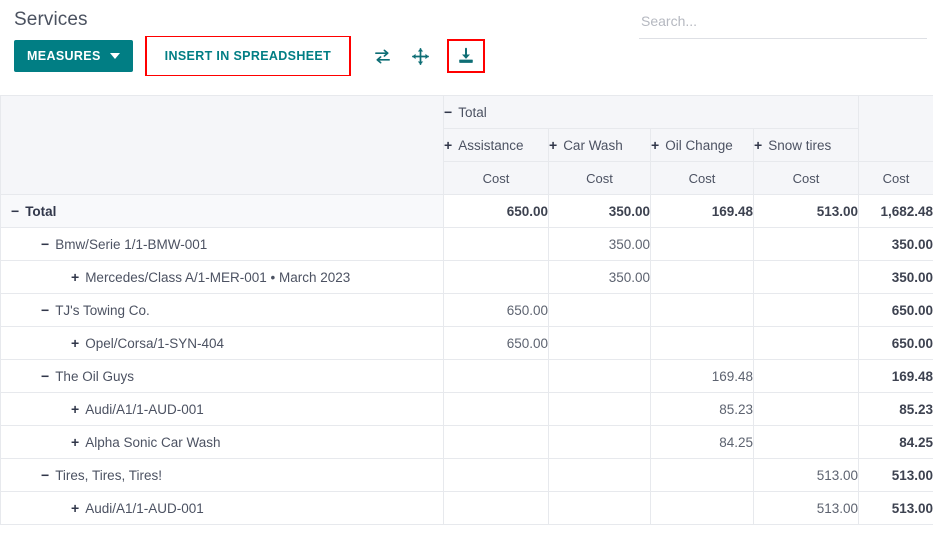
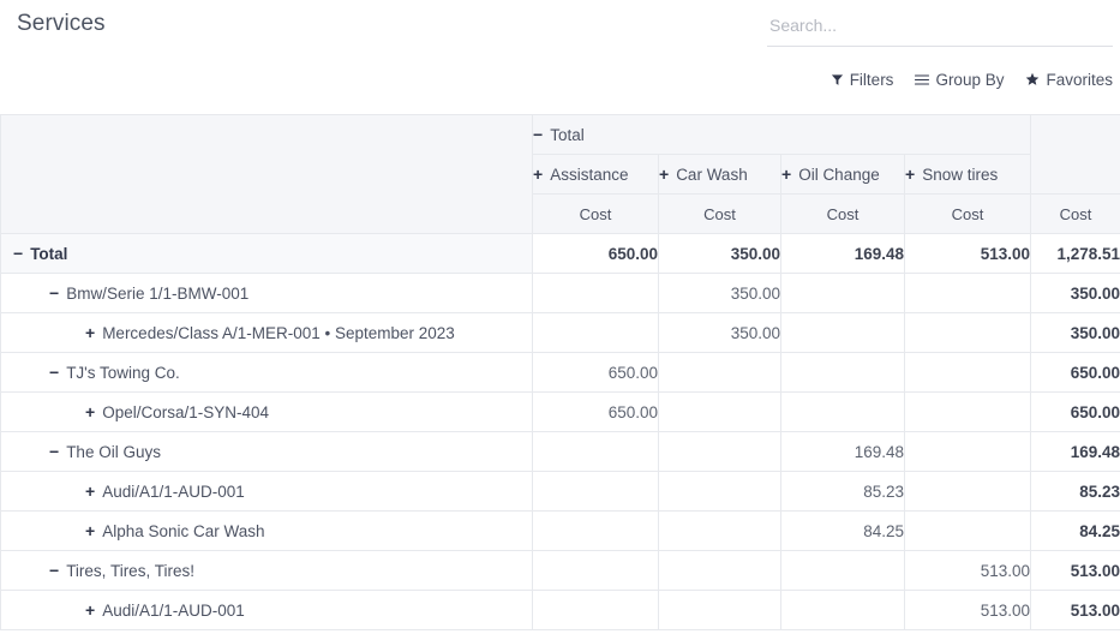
  Services
- MEASURES
- INSERT IN SPREADSHEET
  Search...
+ Filters
+ Group By
+ Favorites
  	− Total
  + Assistance	+ Car Wash	+ Oil Change	+ Snow tires
  Cost	Cost	Cost	Cost	Cost
- − Total	650.00	350.00	169.48	513.00	1,682.48
+ − Total	650.00	350.00	169.48	513.00	1,278.51
  − Bmw/Serie 1/1-BMW-001		350.00			350.00
- + Mercedes/Class A/1-MER-001 • March 2023		350.00			350.00
+ + Mercedes/Class A/1-MER-001 • September 2023		350.00			350.00
  − TJ's Towing Co.	650.00				650.00
  + Opel/Corsa/1-SYN-404	650.00				650.00
  − The Oil Guys			169.48		169.48
  + Audi/A1/1-AUD-001			85.23		85.23
  + Alpha Sonic Car Wash			84.25		84.25
  − Tires, Tires, Tires!				513.00	513.00
  + Audi/A1/1-AUD-001				513.00	513.00
